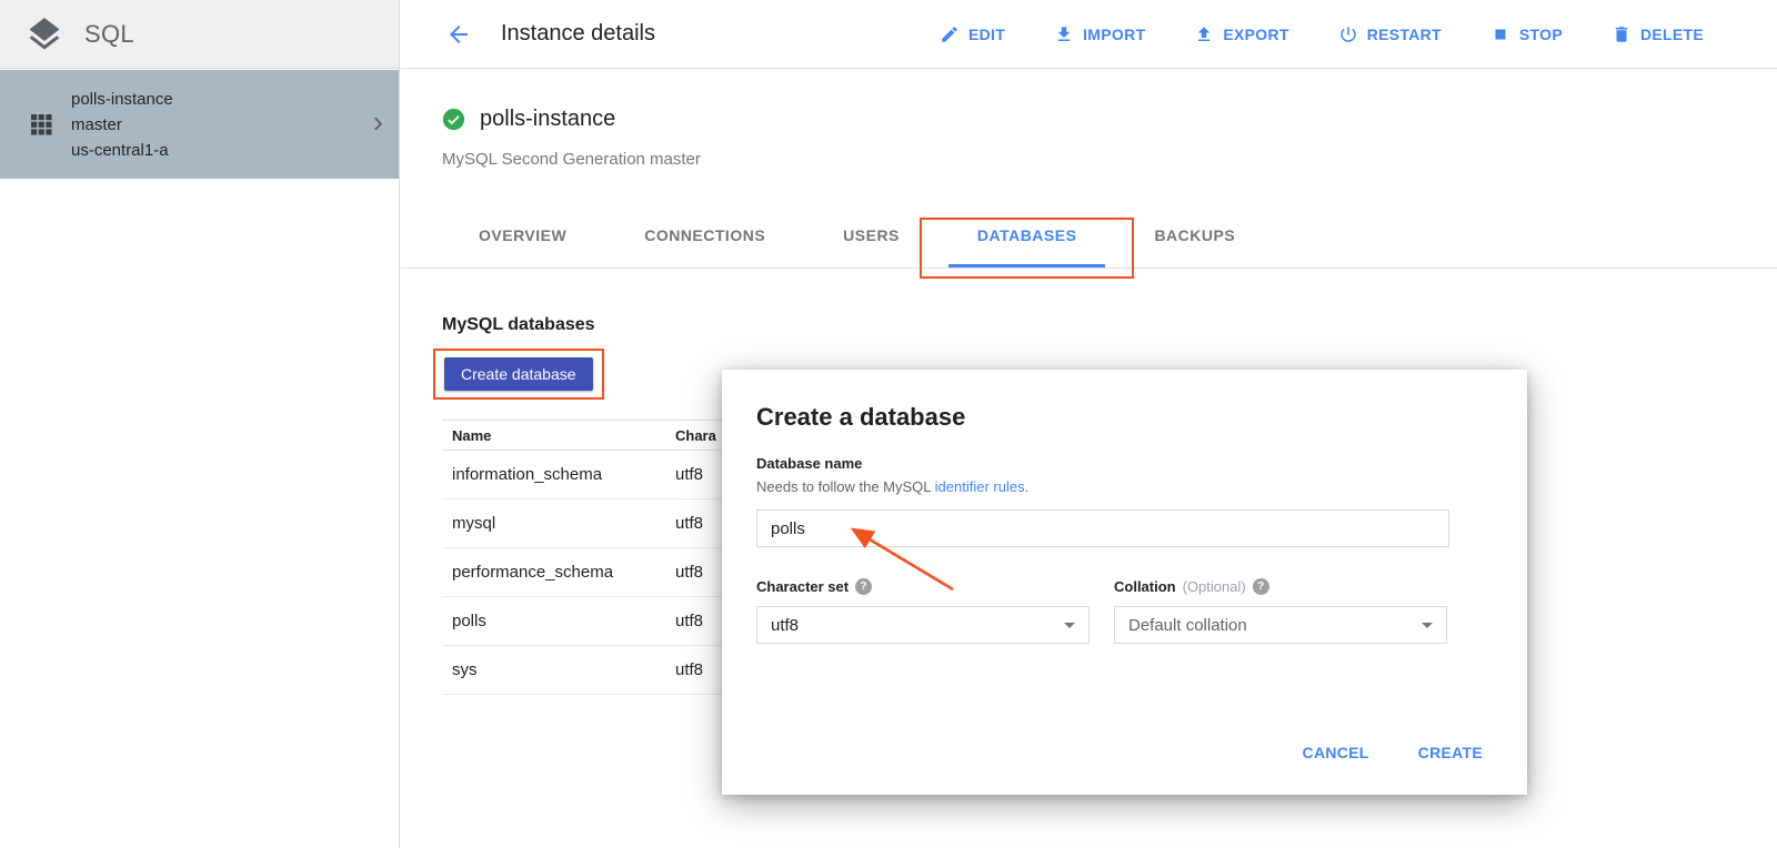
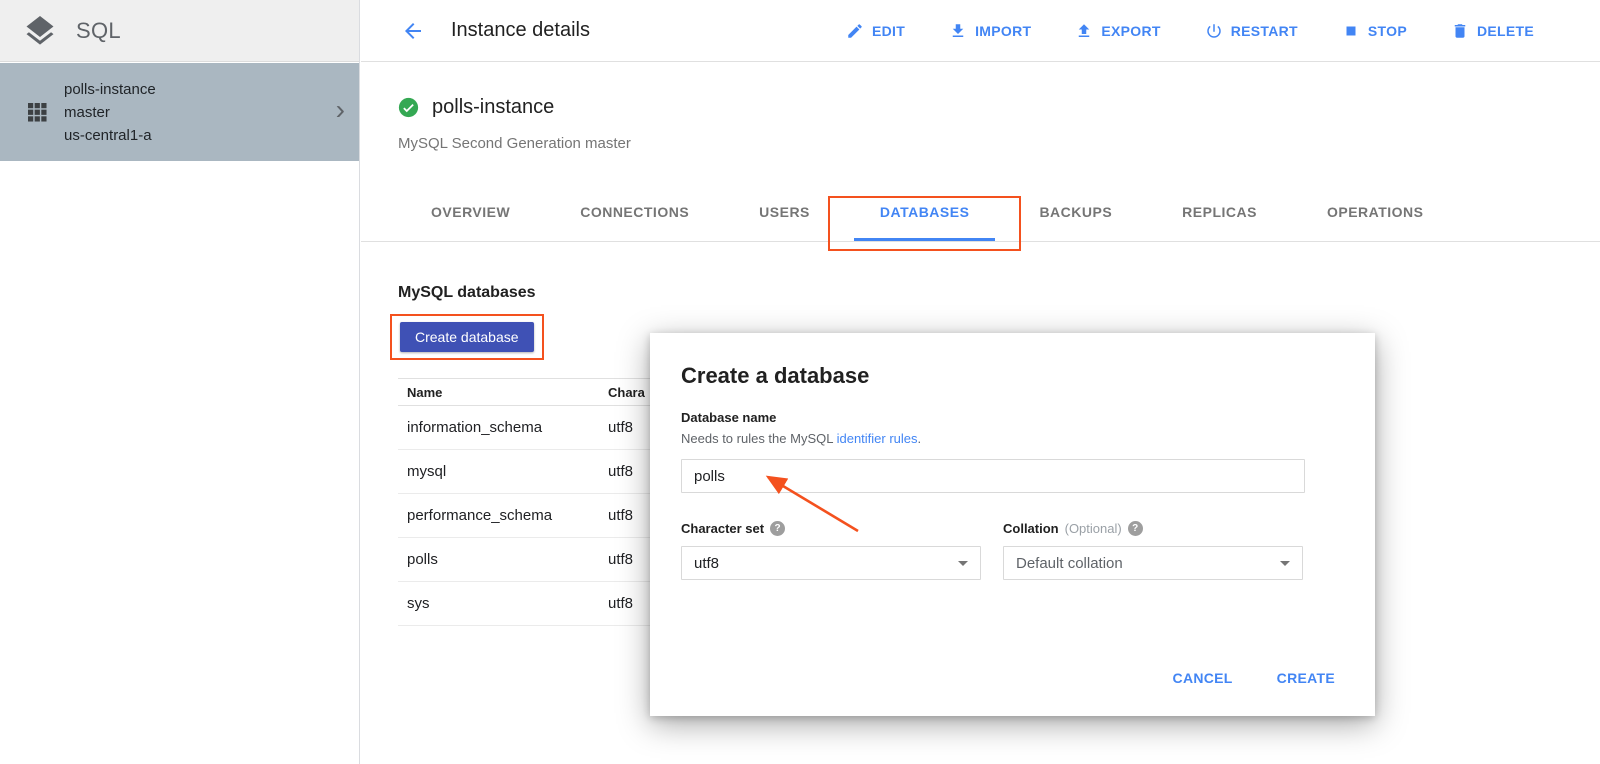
  SQL
  polls-instance
  master
  us-central1-a
  ›
  Instance details
  EDIT
  IMPORT
  EXPORT
  RESTART
  STOP
  DELETE
  polls-instance
  MySQL Second Generation master
  OVERVIEW
  CONNECTIONS
  USERS
  DATABASES
  BACKUPS
+ REPLICAS
+ OPERATIONS
  MySQL databases
  Create database
  Name
  Chara
  information_schema
  utf8
  mysql
  utf8
  performance_schema
  utf8
  polls
  utf8
  sys
  utf8
  Create a database
  Database name
- Needs to follow the MySQL identifier rules.
+ Needs to rules the MySQL identifier rules.
  polls
  Character set
  ?
  Collation
  (Optional)
  ?
  utf8
  Default collation
  CANCEL
  CREATE
